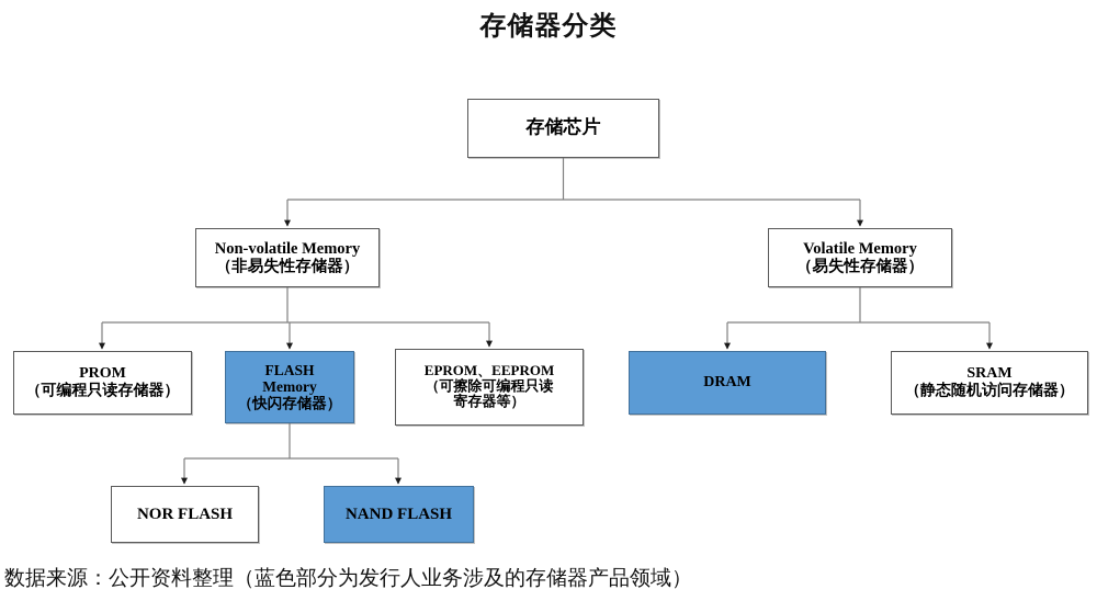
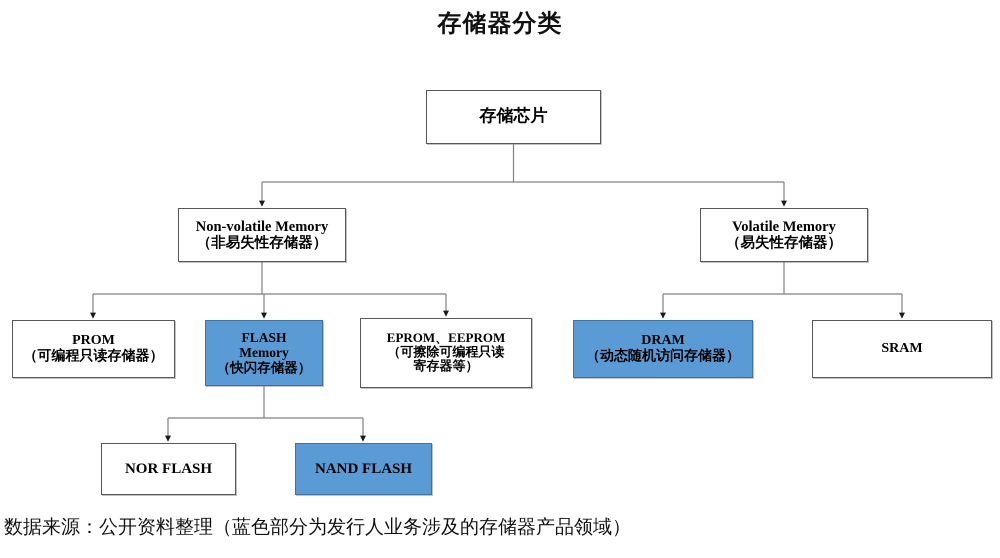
  存储器分类
  存储芯片
  Non-volatile Memory
  （非易失性存储器）
  Volatile Memory
  （易失性存储器）
  PROM
  （可编程只读存储器）
  FLASH
  Memory
  （快闪存储器）
  EPROM、EEPROM
  （可擦除可编程只读
  寄存器等）
  DRAM
+ （动态随机访问存储器）
  SRAM
- （静态随机访问存储器）
  NOR FLASH
  NAND FLASH
  数据来源：公开资料整理（蓝色部分为发行人业务涉及的存储器产品领域）
